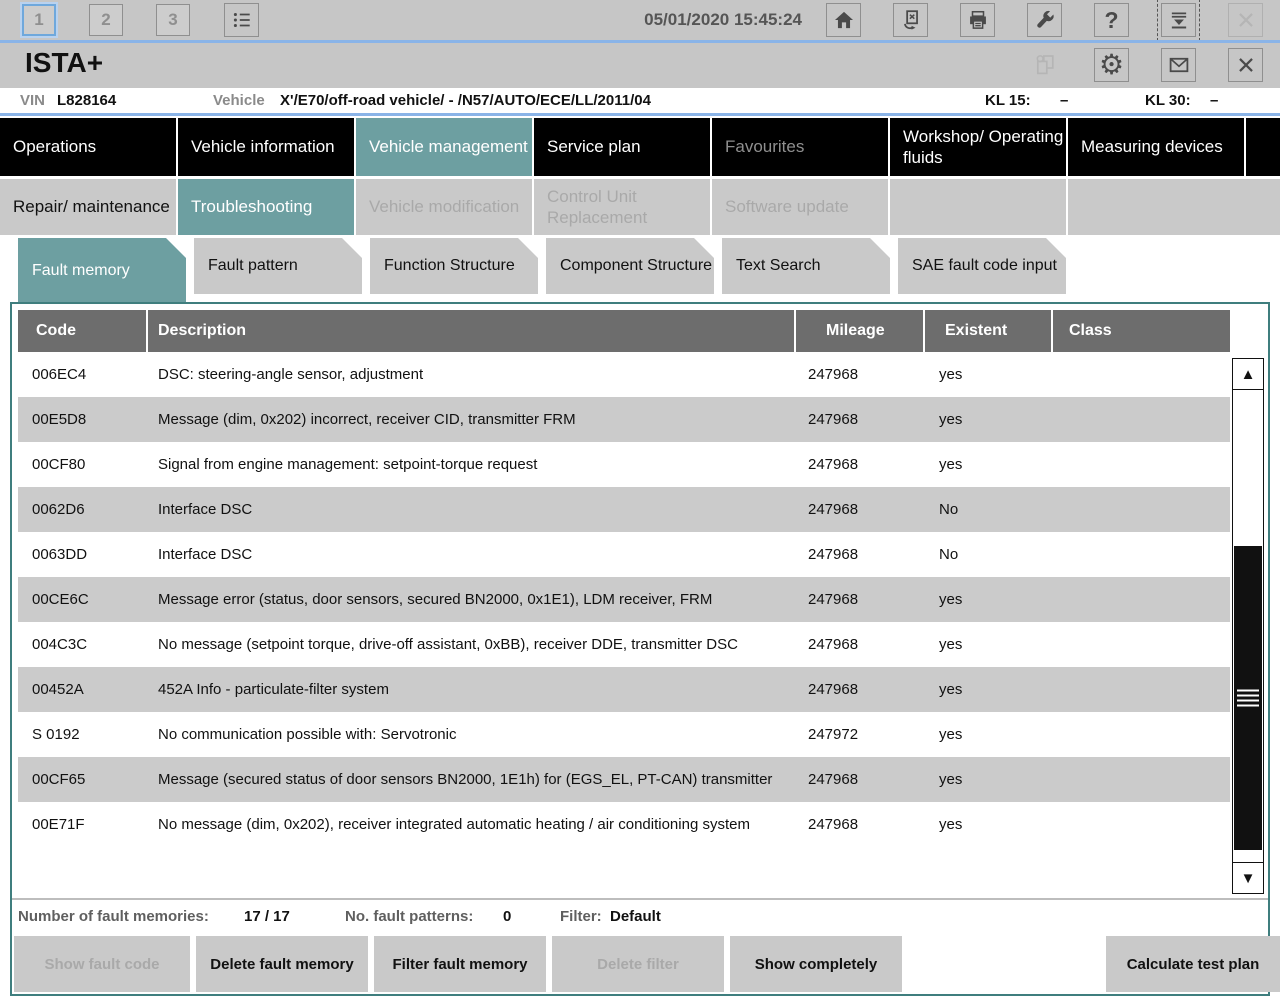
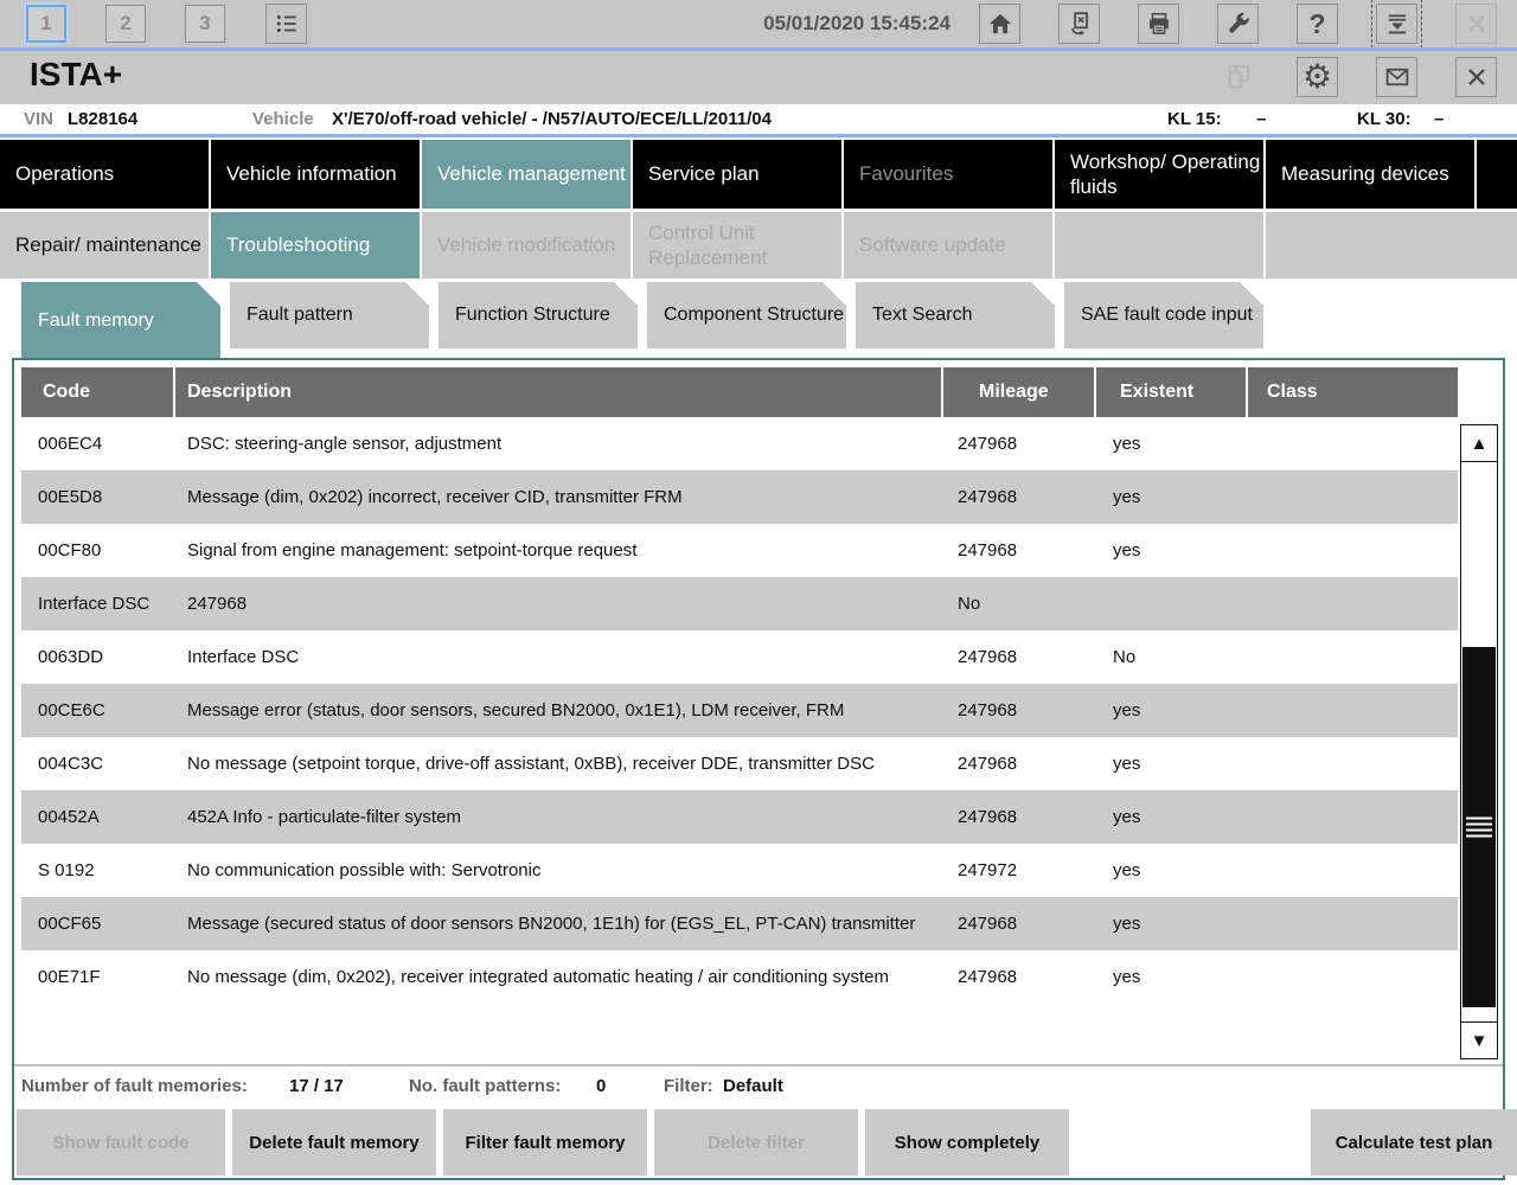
  1
  2
  3
  05/01/2020 15:45:24
  ?
  ISTA+
  ⚙
  VIN
  L828164
  Vehicle
  X'/E70/off-road vehicle/ - /N57/AUTO/ECE/LL/2011/04
  KL 15:
  –
  KL 30:
  –
  Operations
  Vehicle information
  Vehicle management
  Service plan
  Favourites
  Workshop/ Operating fluids
  Measuring devices
  Repair/ maintenance
  Troubleshooting
  Vehicle modification
  Control Unit Replacement
  Software update
  Fault memory
  Fault pattern
  Function Structure
  Component Structure
  Text Search
  SAE fault code input
  Code
  Description
  Mileage
  Existent
  Class
  006EC4
  DSC: steering-angle sensor, adjustment
  247968
  yes
  00E5D8
  Message (dim, 0x202) incorrect, receiver CID, transmitter FRM
  247968
  yes
  00CF80
  Signal from engine management: setpoint-torque request
  247968
  yes
- 0062D6
  Interface DSC
  247968
  No
  0063DD
  Interface DSC
  247968
  No
  00CE6C
  Message error (status, door sensors, secured BN2000, 0x1E1), LDM receiver, FRM
  247968
  yes
  004C3C
  No message (setpoint torque, drive-off assistant, 0xBB), receiver DDE, transmitter DSC
  247968
  yes
  00452A
  452A Info - particulate-filter system
  247968
  yes
  S 0192
  No communication possible with: Servotronic
  247972
  yes
  00CF65
  Message (secured status of door sensors BN2000, 1E1h) for (EGS_EL, PT-CAN) transmitter
  247968
  yes
  00E71F
  No message (dim, 0x202), receiver integrated automatic heating / air conditioning system
  247968
  yes
  ▲
  ▼
  Number of fault memories:
  17 / 17
  No. fault patterns:
  0
  Filter:
  Default
  Show fault code
  Delete fault memory
  Filter fault memory
  Delete filter
  Show completely
  Calculate test plan
